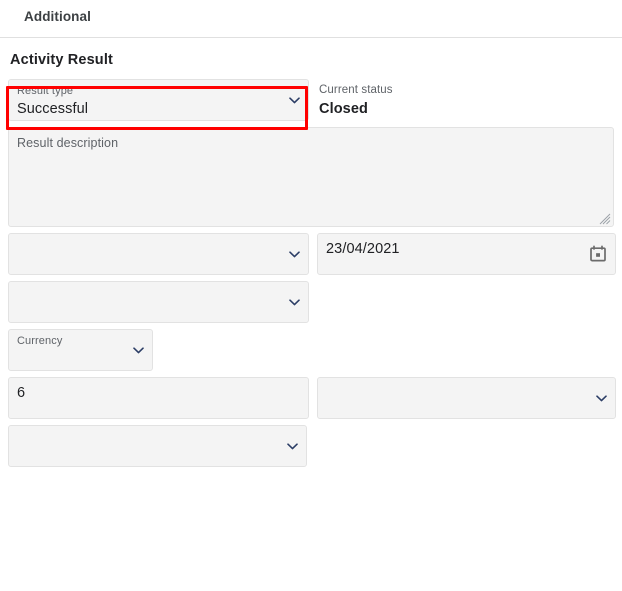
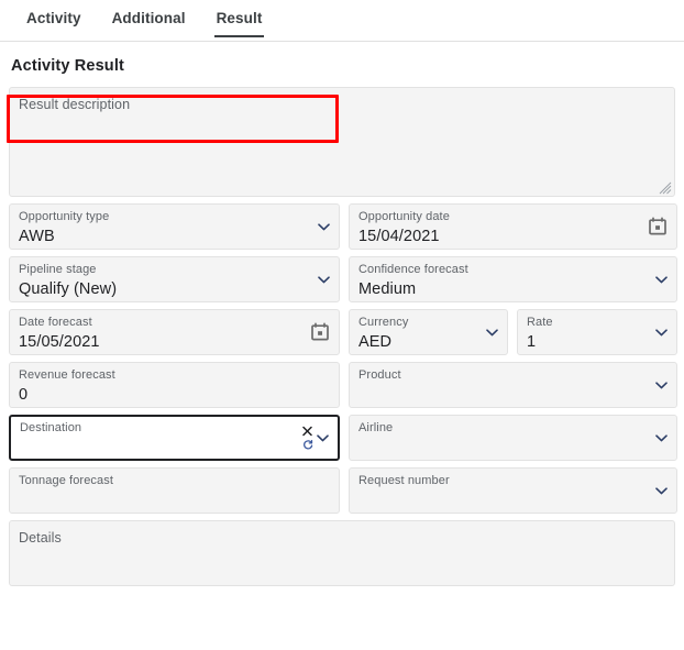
+ Activity
  Additional
+ Result
  Activity Result
- Result type
- Successful
- Current status
- Closed
  Result description
+ Opportunity type
+ AWB
+ Opportunity date
- 23/04/2021
+ 15/04/2021
+ Pipeline stage
+ Qualify (New)
+ Confidence forecast
+ Medium
+ Date forecast
+ 15/05/2021
  Currency
+ AED
+ Rate
+ 1
+ Revenue forecast
- 6
+ 0
+ Product
+ Destination
+ Airline
+ Tonnage forecast
+ Request number
+ Details
